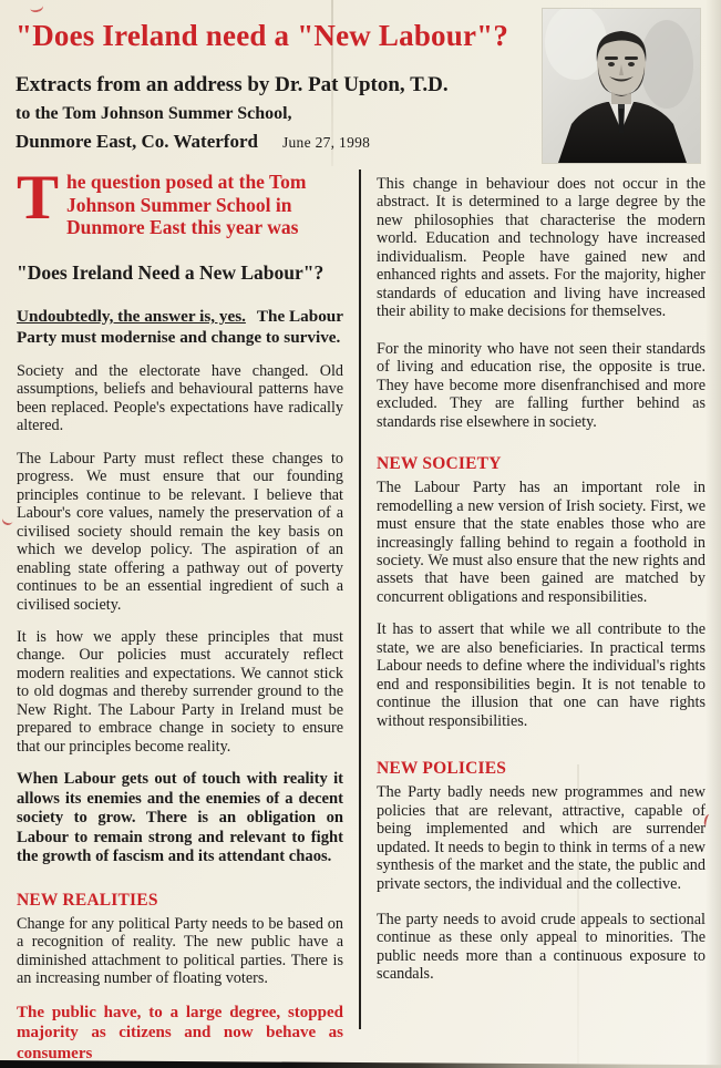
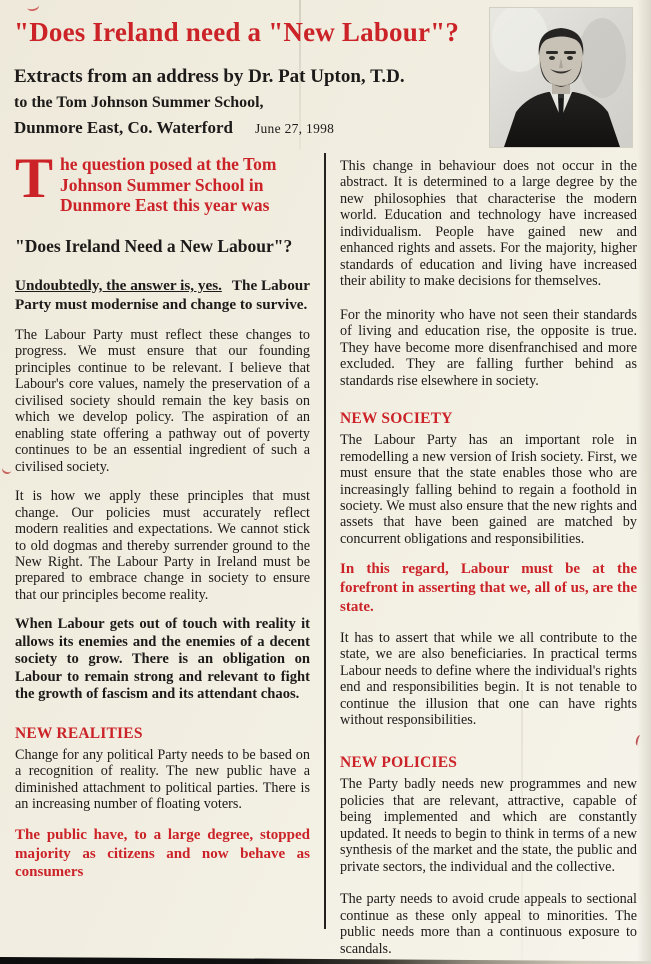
  "Does Ireland need a "New Labour"?
  Extracts from an address by Dr. Pat Upton, T.D.
  to the Tom Johnson Summer School,
  Dunmore East, Co. Waterford June 27, 1998
  T
  he question posed at the Tom Johnson Summer School in Dunmore East this year was
  "Does Ireland Need a New Labour"?
  Undoubtedly, the answer is, yes. The Labour Party must modernise and change to survive.
- Society and the electorate have changed. Old assumptions, beliefs and behavioural patterns have been replaced. People's expectations have radically altered.
  The Labour Party must reflect these changes to progress. We must ensure that our founding principles continue to be relevant. I believe that Labour's core values, namely the preservation of a civilised society should remain the key basis on which we develop policy. The aspiration of an enabling state offering a pathway out of poverty continues to be an essential ingredient of such a civilised society.
  It is how we apply these principles that must change. Our policies must accurately reflect modern realities and expectations. We cannot stick to old dogmas and thereby surrender ground to the New Right. The Labour Party in Ireland must be prepared to embrace change in society to ensure that our principles become reality.
  When Labour gets out of touch with reality it allows its enemies and the enemies of a decent society to grow. There is an obligation on Labour to remain strong and relevant to fight the growth of fascism and its attendant chaos.
  NEW REALITIES
  Change for any political Party needs to be based on a recognition of reality. The new public have a diminished attachment to political parties. There is an increasing number of floating voters.
  The public have, to a large degree, stopped majority as citizens and now behave as consumers
  This change in behaviour does not occur in the abstract. It is determined to a large degree by the new philosophies that characterise the modern world. Education and technology have increased individualism. People have gained new and enhanced rights and assets. For the majority, higher standards of education and living have increased their ability to make decisions for themselves.
  For the minority who have not seen their standards of living and education rise, the opposite is true. They have become more disenfranchised and more excluded. They are falling further behind as standards rise elsewhere in society.
  NEW SOCIETY
  The Labour Party has an important role in remodelling a new version of Irish society. First, we must ensure that the state enables those who are increasingly falling behind to regain a foothold in society. We must also ensure that the new rights and assets that have been gained are matched by concurrent obligations and responsibilities.
+ In this regard, Labour must be at the forefront in asserting that we, all of us, are the state.
  It has to assert that while we all contribute to the state, we are also beneficiaries. In practical terms Labour needs to define where the individual's rights end and responsibilities begin. It is not tenable to continue the illusion that one can have rights without responsibilities.
  NEW POLICIES
- The Party badly needs new programmes and new policies that are relevant, attractive, capable of being implemented and which are surrender updated. It needs to begin to think in terms of a new synthesis of the market and the state, the public and private sectors, the individual and the collective.
+ The Party badly needs new programmes and new policies that are relevant, attractive, capable of being implemented and which are constantly updated. It needs to begin to think in terms of a new synthesis of the market and the state, the public and private sectors, the individual and the collective.
  The party needs to avoid crude appeals to sectional continue as these only appeal to minorities. The public needs more than a continuous exposure to scandals.
